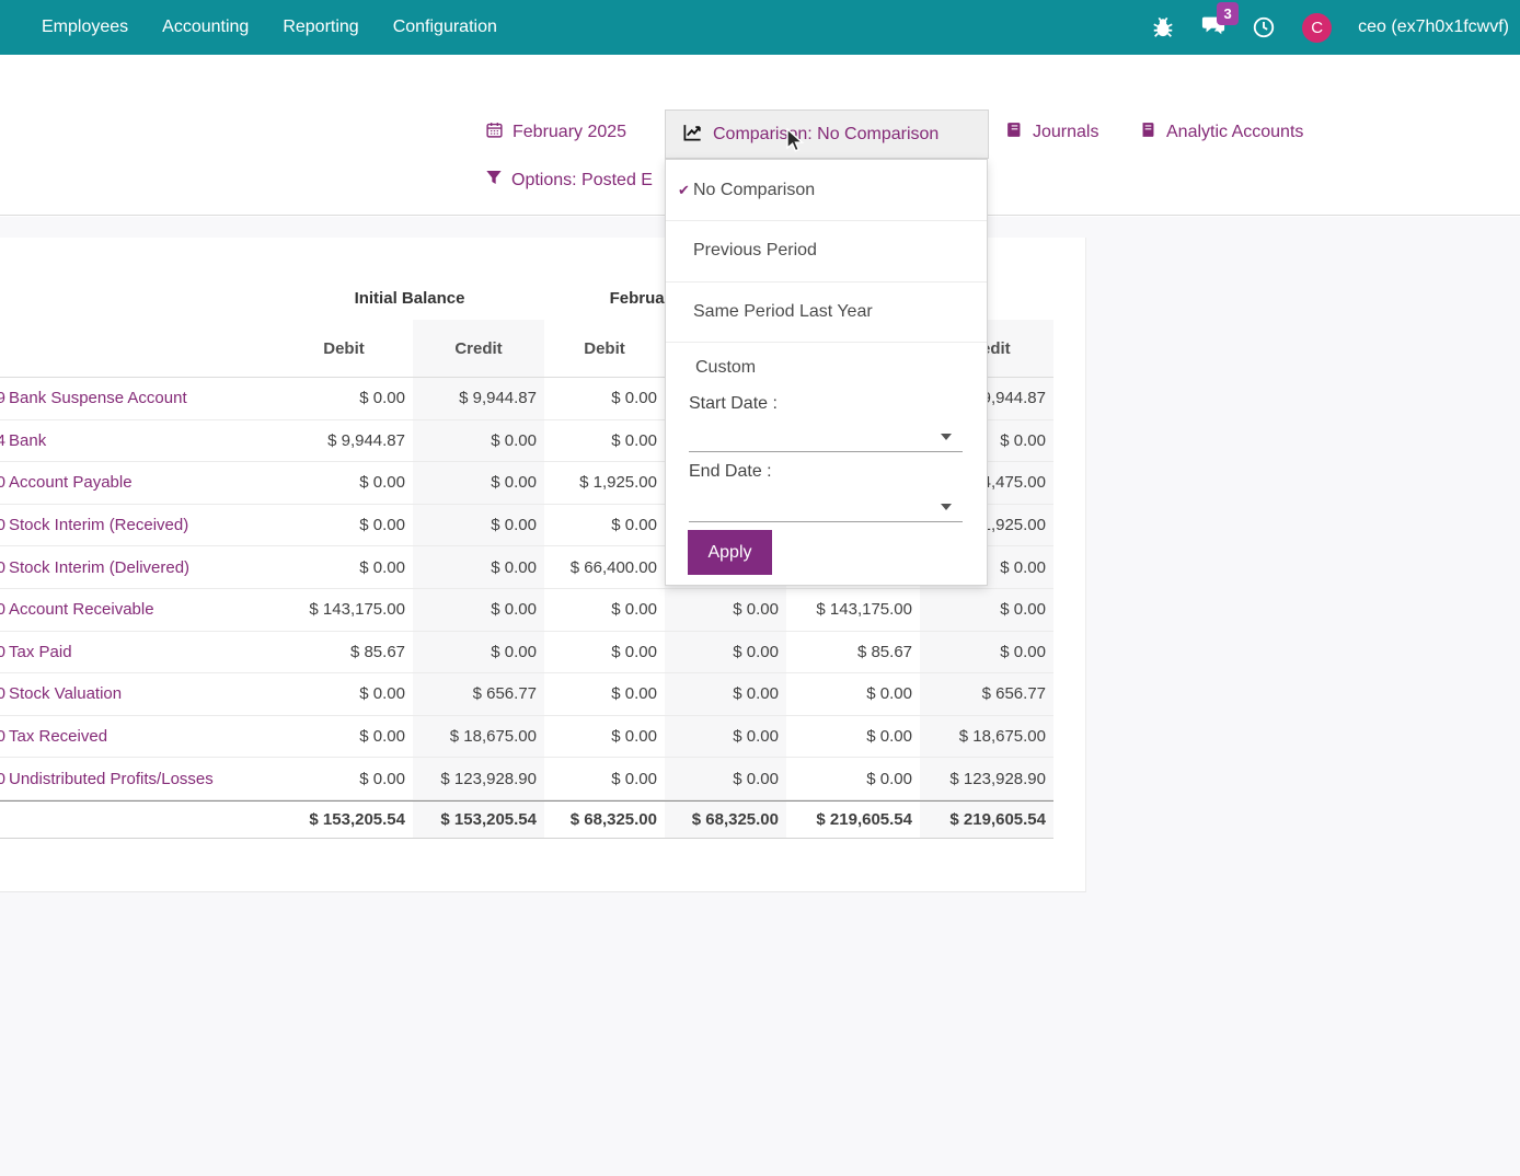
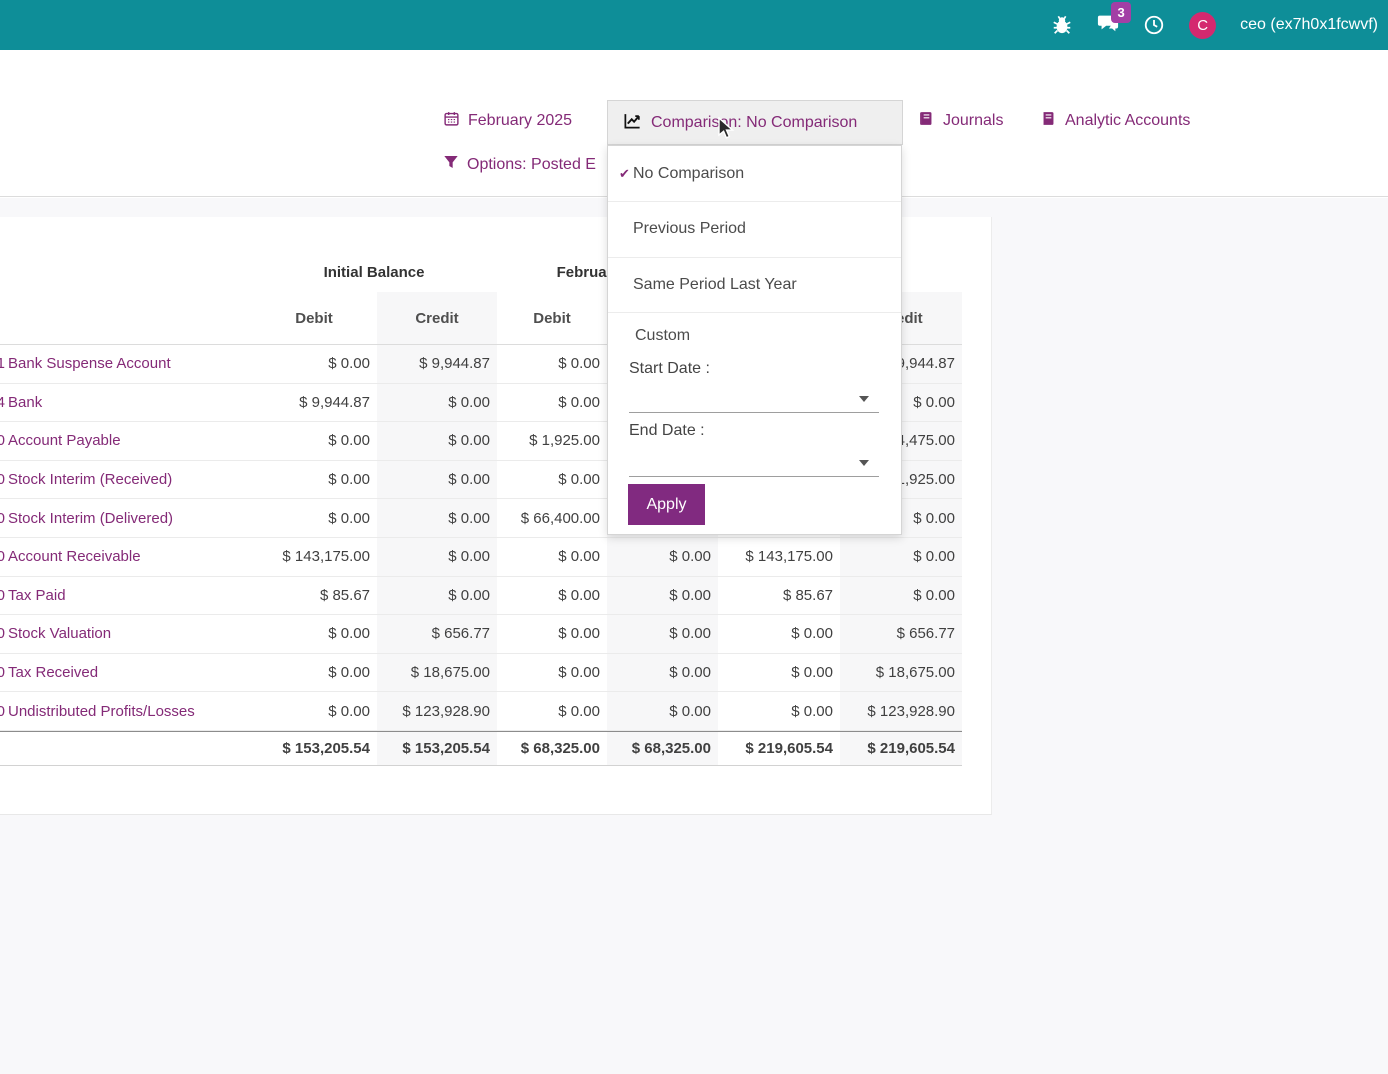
- Employees
- Accounting
- Reporting
- Configuration
  3
  C
  ceo (ex7h0x1fcwvf)
  February 2025
  Journals
  Analytic Accounts
  Options: Posted E
  Comparisn: No Comparison
  Initial Balance
  Debit
  Credit
  Debit
- 9
+ 1
  Bank Suspense Account
  $ 0.00
  $ 9,944.87
  $ 0.00
  ,944.87
  4
  Bank
  $ 9,944.87
  $ 0.00
  $ 0.00
  $ 0.00
  0
  Account Payable
  $ 0.00
  $ 0.00
  $ 1,925.00
  ,475.00
  0
  Stock Interim (Received)
  $ 0.00
  $ 0.00
  $ 0.00
  ,925.00
  0
  Stock Interim (Delivered)
  $ 0.00
  $ 0.00
  $ 66,400.00
  $ 0.00
  0
  Account Receivable
  $ 143,175.00
  $ 0.00
  $ 0.00
  $ 0.00
  $ 143,175.00
  $ 0.00
  0
  Tax Paid
  $ 85.67
  $ 0.00
  $ 0.00
  $ 0.00
  $ 85.67
  $ 0.00
  0
  Stock Valuation
  $ 0.00
  $ 656.77
  $ 0.00
  $ 0.00
  $ 0.00
  $ 656.77
  0
  Tax Received
  $ 0.00
  $ 18,675.00
  $ 0.00
  $ 0.00
  $ 0.00
  $ 18,675.00
  0
  Undistributed Profits/Losses
  $ 0.00
  $ 123,928.90
  $ 0.00
  $ 0.00
  $ 0.00
  $ 123,928.90
  $ 153,205.54
  $ 153,205.54
  $ 68,325.00
  $ 68,325.00
  $ 219,605.54
  $ 219,605.54
  ✔
  No Comparison
  Previous Period
  Same Period Last Year
  Custom
  Start Date :
  End Date :
  Apply
